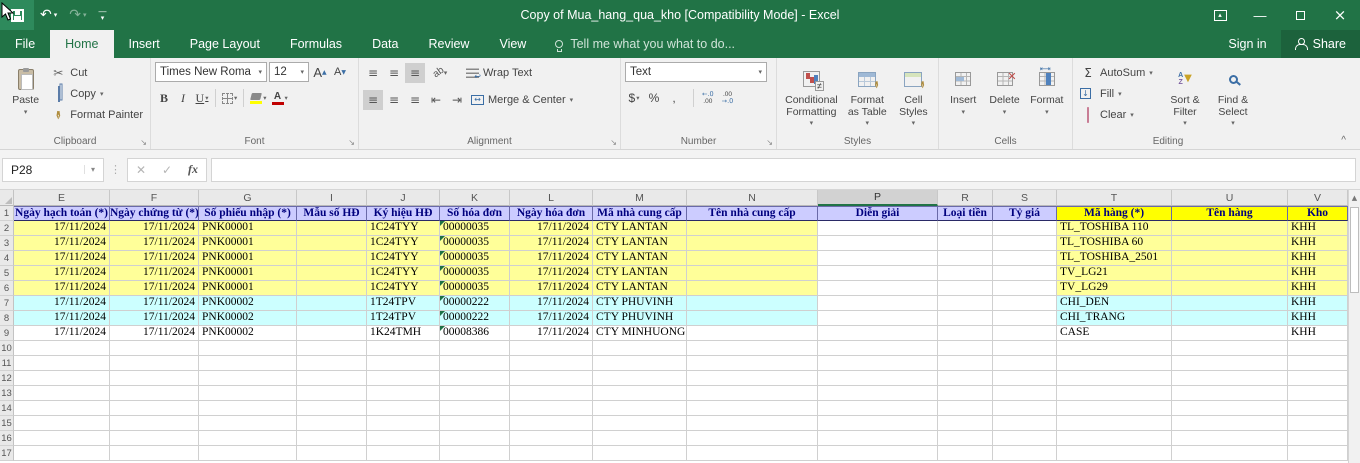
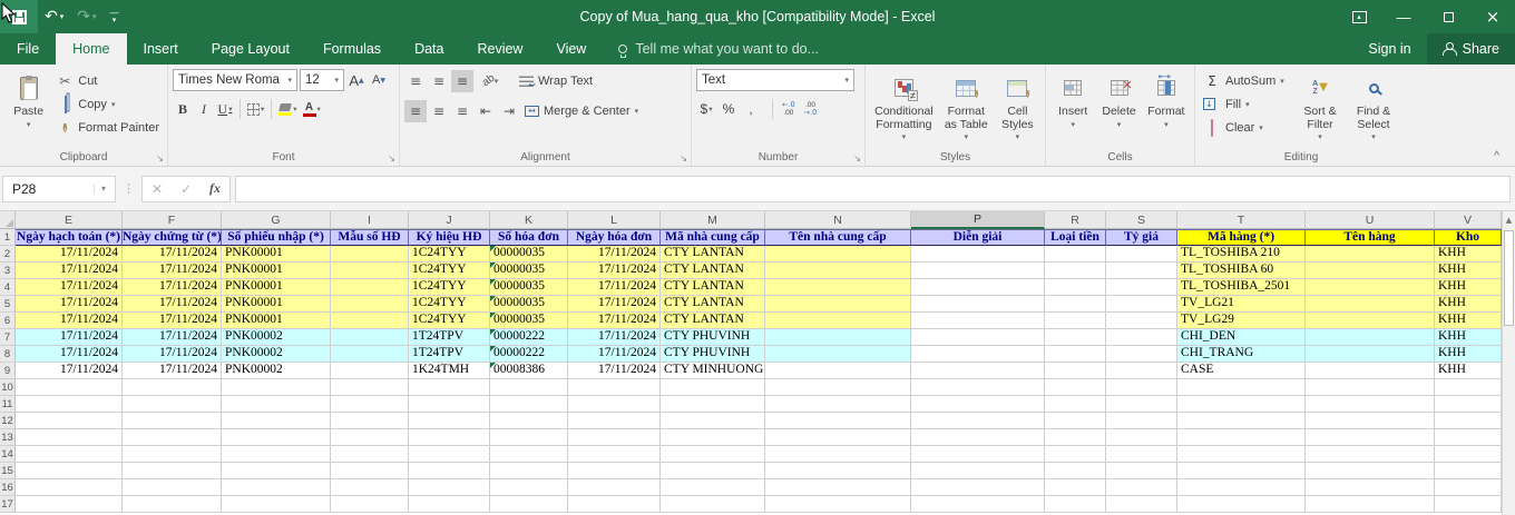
  ↶
  ▾
  ↷
  ▾
  —
  Copy of Mua_hang_qua_kho [Compatibility Mode] - Excel
  —
  ×
  File
  Home
  Insert
  Page Layout
  Formulas
  Data
  Review
  View
- Tell me what you what to do...
+ Tell me what you want to do...
  Sign in
  Share
  Paste
  ▾
  ✂
  Cut
  Copy
  ▾
  Format Painter
  Clipboard
  ↘
  Times New Roma
  ▾
  12
  ▾
  A
  A
  B
  I
  U
  ▾
  ▾
  ▾
  A
  ▾
  Font
  ↘
  ≡
  ≡
  ≡
  ▾
  Wrap Text
  ≡
  ≡
  ≡
  ⇤
  ⇥
  ↔
  Merge & Center
  ▾
  Alignment
  ↘
  Text
  ▾
  $
  ▾
  %
  ,
  ←.0
  →.0
  Number
  ↘
  Conditional Formatting
  ▾
  Format as Table
  ▾
  Cell Styles
  ▾
  Styles
  Insert
  ▾
  Delete
  ▾
  Format
  ▾
  Cells
  Σ
  AutoSum
  ▾
  ↓
  Fill
  ▾
  Clear
  ▾
  ▼
  Sort & Filter
  ▾
  Find & Select
  ▾
  Editing
  ^
  P28
  ▾
  ⋮
  ✕
  ✓
  fx
  E
  F
  G
  I
  J
  K
  L
  M
  N
  P
  R
  S
  T
  U
  V
  1
  Ngày hạch toán (*)
  Ngày chứng từ (*)
  Số phiếu nhập (*)
  Mẫu số HĐ
  Ký hiệu HĐ
  Số hóa đơn
  Ngày hóa đơn
  Mã nhà cung cấp
  Tên nhà cung cấp
  Diễn giải
  Loại tiền
  Tỷ giá
  Mã hàng (*)
  Tên hàng
  Kho
  2
  17/11/2024
  17/11/2024
  PNK00001
  1C24TYY
  00000035
  17/11/2024
  CTY LANTAN
- TL_TOSHIBA 110
+ TL_TOSHIBA 210
  KHH
  3
  17/11/2024
  17/11/2024
  PNK00001
  1C24TYY
  00000035
  17/11/2024
  CTY LANTAN
  TL_TOSHIBA 60
  KHH
  4
  17/11/2024
  17/11/2024
  PNK00001
  1C24TYY
  00000035
  17/11/2024
  CTY LANTAN
  TL_TOSHIBA_2501
  KHH
  5
  17/11/2024
  17/11/2024
  PNK00001
  1C24TYY
  00000035
  17/11/2024
  CTY LANTAN
  TV_LG21
  KHH
  6
  17/11/2024
  17/11/2024
  PNK00001
  1C24TYY
  00000035
  17/11/2024
  CTY LANTAN
  TV_LG29
  KHH
  7
  17/11/2024
  17/11/2024
  PNK00002
  1T24TPV
  00000222
  17/11/2024
  CTY PHUVINH
  CHI_DEN
  KHH
  8
  17/11/2024
  17/11/2024
  PNK00002
  1T24TPV
  00000222
  17/11/2024
  CTY PHUVINH
  CHI_TRANG
  KHH
  9
  17/11/2024
  17/11/2024
  PNK00002
  1K24TMH
  00008386
  17/11/2024
  CTY MINHUONG
  CASE
  KHH
  10
  11
  12
  13
  14
  15
  16
  17
  ▲
